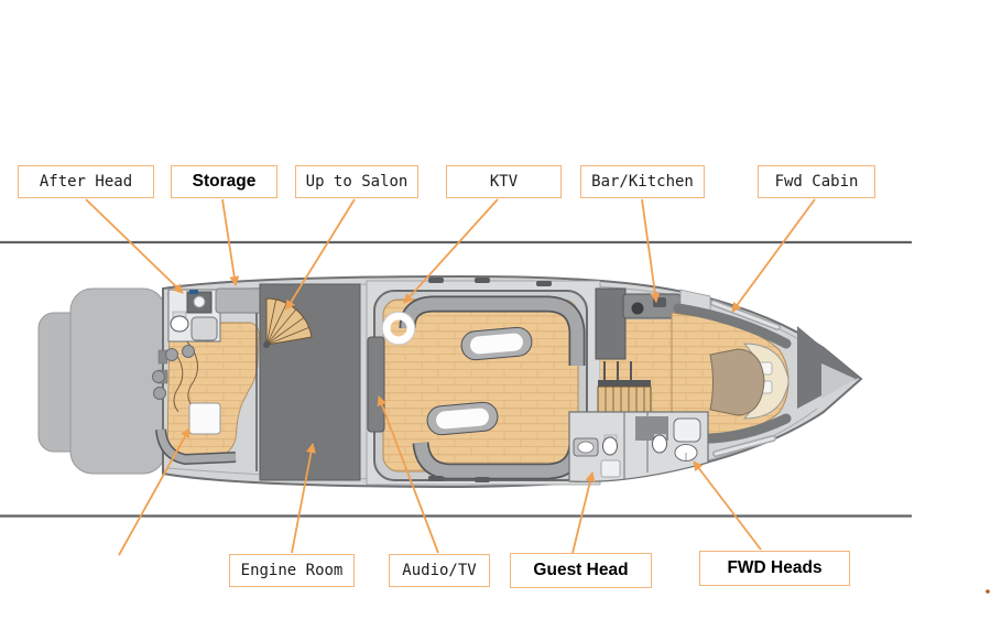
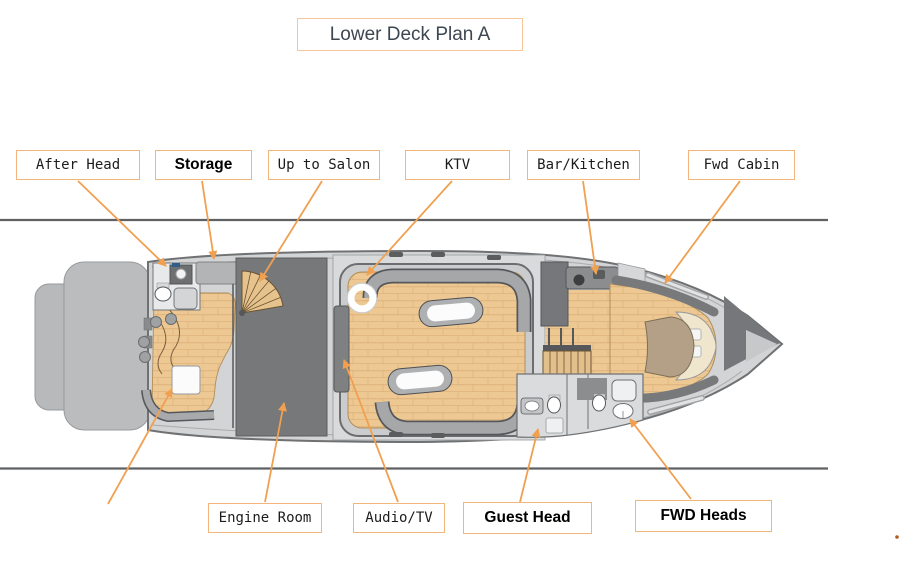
+ Lower Deck Plan A
  After Head
  Storage
  Up to Salon
  KTV
  Bar/Kitchen
  Fwd Cabin
  Engine Room
  Audio/TV
  Guest Head
  FWD Heads
